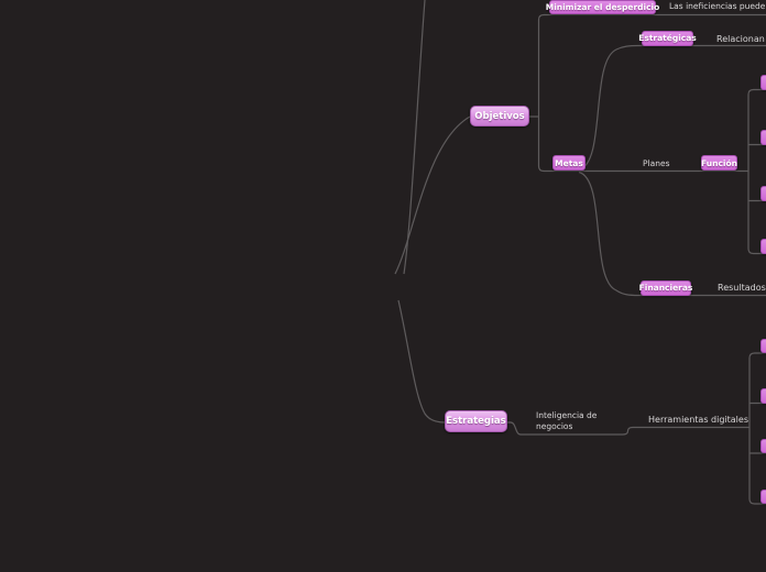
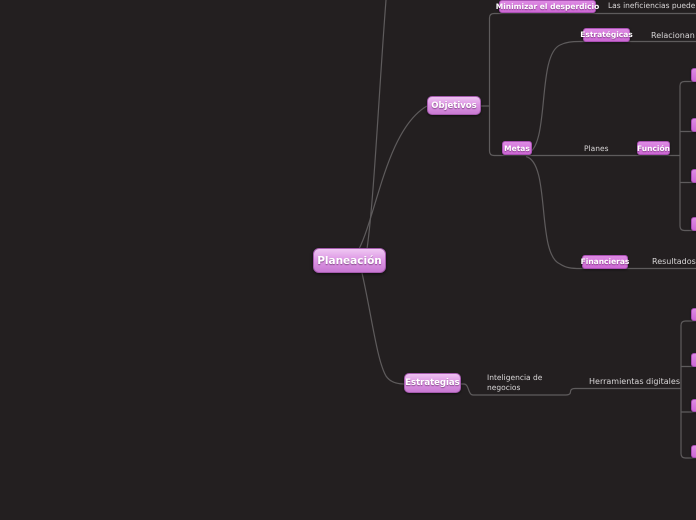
+ Planeación
  Objetivos
  Estrategias
  Minimizar el desperdicio
  Estratégicas
  Metas
  Función
  Financieras
  Las ineficiencias puede
  Relacionan
  Planes
  Resultados
  Inteligencia de negocios
  Herramientas digitales
